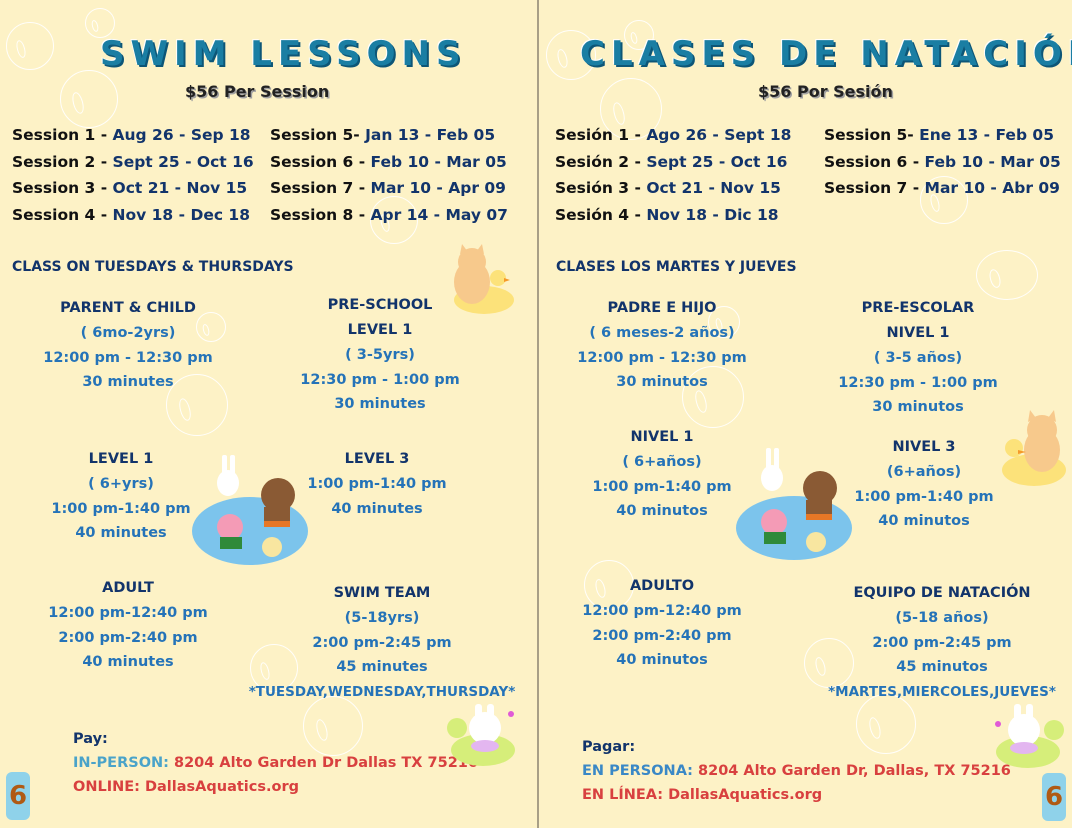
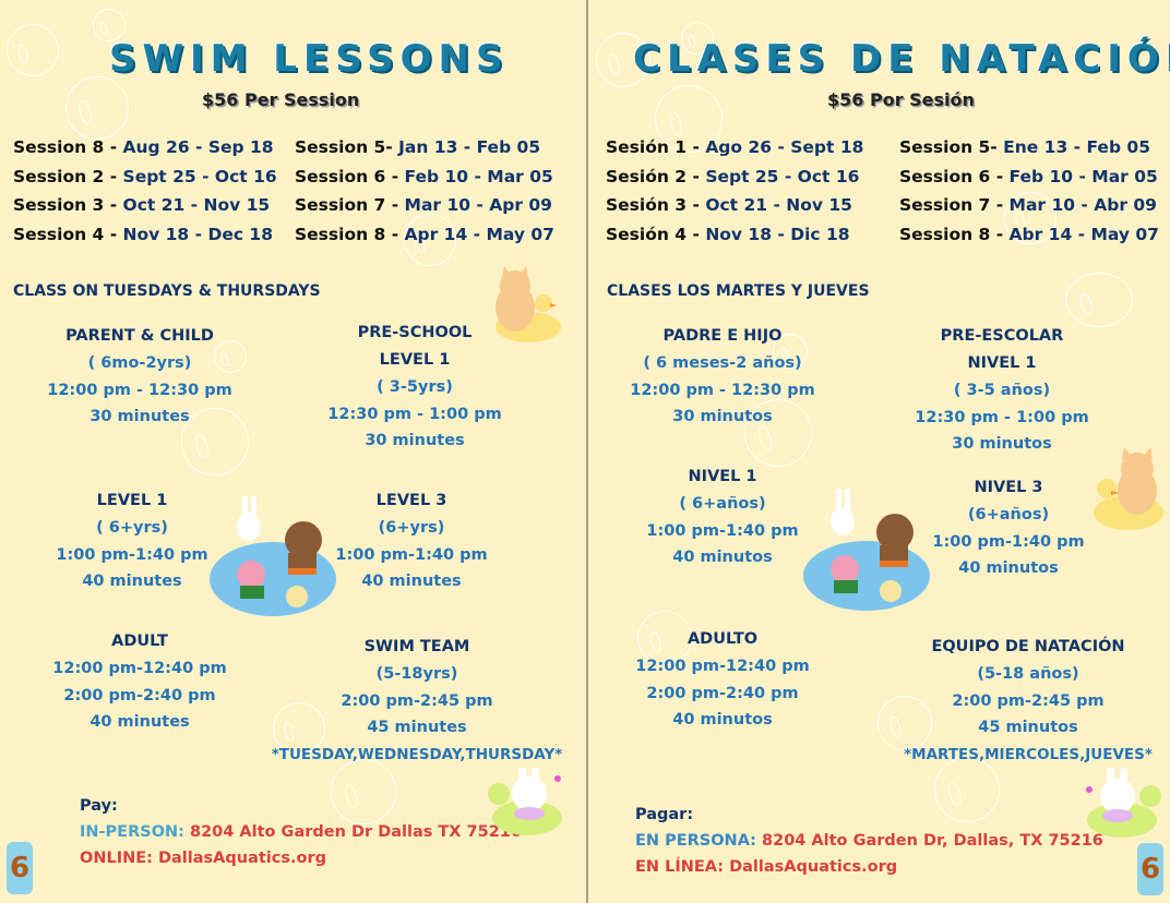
  SWIM LESSONS
  $56 Per Session
- Session 1 - Aug 26 - Sep 18
+ Session 8 - Aug 26 - Sep 18
  Session 2 - Sept 25 - Oct 16
  Session 3 - Oct 21 - Nov 15
  Session 4 - Nov 18 - Dec 18
  Session 5- Jan 13 - Feb 05
  Session 6 - Feb 10 - Mar 05
  Session 7 - Mar 10 - Apr 09
  Session 8 - Apr 14 - May 07
  CLASS ON TUESDAYS & THURSDAYS
  PARENT & CHILD
  ( 6mo-2yrs)
  12:00 pm - 12:30 pm
  30 minutes
  PRE-SCHOOL
  LEVEL 1
  ( 3-5yrs)
  12:30 pm - 1:00 pm
  30 minutes
  LEVEL 1
  ( 6+yrs)
  1:00 pm-1:40 pm
  40 minutes
  LEVEL 3
+ (6+yrs)
  1:00 pm-1:40 pm
  40 minutes
  ADULT
  12:00 pm-12:40 pm
  2:00 pm-2:40 pm
  40 minutes
  SWIM TEAM
  (5-18yrs)
  2:00 pm-2:45 pm
  45 minutes
  *TUESDAY,WEDNESDAY,THURSDAY*
  Pay:
  IN-PERSON: 8204 Alto Garden Dr Dallas TX 7521
  ONLINE: DallasAquatics.org
  6
  CLASES DE NATACIÓ
  $56 Por Sesión
  Sesión 1 - Ago 26 - Sept 18
  Sesión 2 - Sept 25 - Oct 16
  Sesión 3 - Oct 21 - Nov 15
  Sesión 4 - Nov 18 - Dic 18
  Session 5- Ene 13 - Feb 05
  Session 6 - Feb 10 - Mar 05
  Session 7 - Mar 10 - Abr 09
+ Session 8 - Abr 14 - May 07
  CLASES LOS MARTES Y JUEVES
  PADRE E HIJO
  ( 6 meses-2 años)
  12:00 pm - 12:30 pm
  30 minutos
  PRE-ESCOLAR
  NIVEL 1
  ( 3-5 años)
  12:30 pm - 1:00 pm
  30 minutos
  NIVEL 1
  ( 6+años)
  1:00 pm-1:40 pm
  40 minutos
  NIVEL 3
  (6+años)
  1:00 pm-1:40 pm
  40 minutos
  ADULTO
  12:00 pm-12:40 pm
  2:00 pm-2:40 pm
  40 minutos
  EQUIPO DE NATACIÓN
  (5-18 años)
  2:00 pm-2:45 pm
  45 minutos
  *MARTES,MIERCOLES,JUEVES*
  Pagar:
  EN PERSONA: 8204 Alto Garden Dr, Dallas, TX 75216
  EN LÍNEA: DallasAquatics.org
  6
